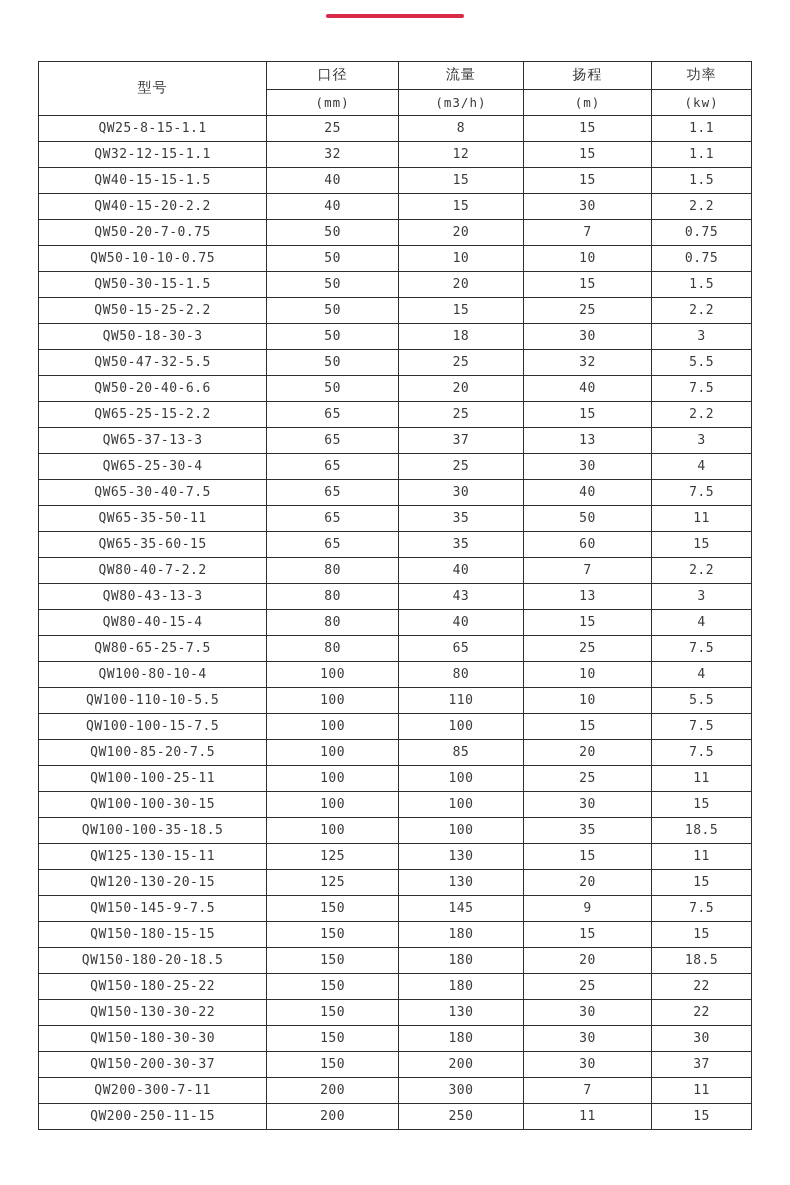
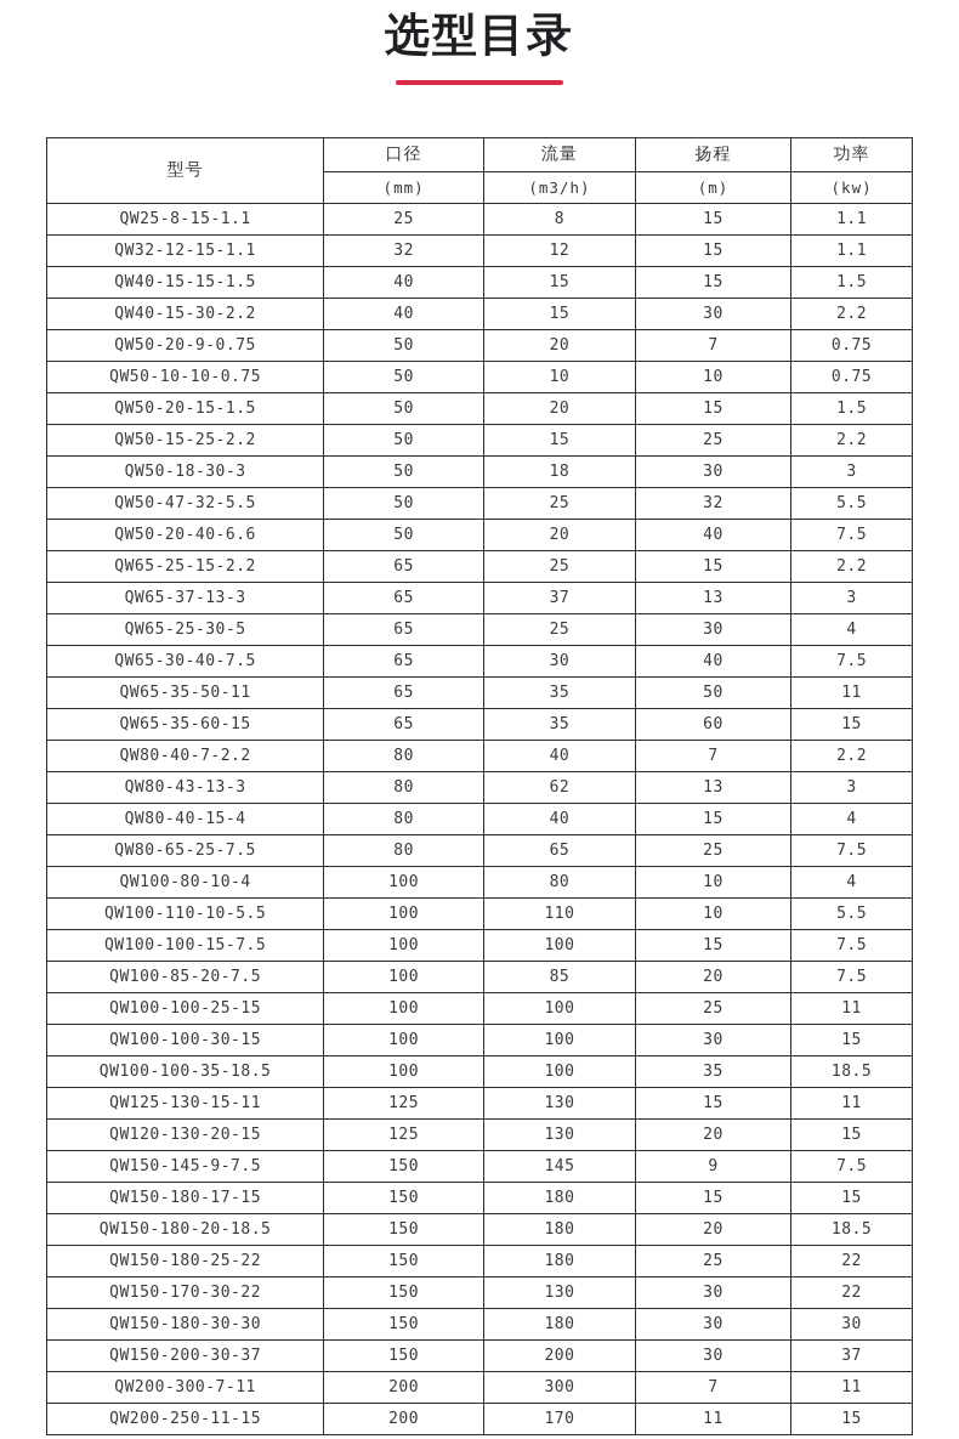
+ 选型目录
  型号	口径	流量	扬程	功率
  (mm)	(m3/h)	(m)	(kw)
  QW25-8-15-1.1	25	8	15	1.1
  QW32-12-15-1.1	32	12	15	1.1
  QW40-15-15-1.5	40	15	15	1.5
- QW40-15-20-2.2	40	15	30	2.2
+ QW40-15-30-2.2	40	15	30	2.2
- QW50-20-7-0.75	50	20	7	0.75
+ QW50-20-9-0.75	50	20	7	0.75
  QW50-10-10-0.75	50	10	10	0.75
- QW50-30-15-1.5	50	20	15	1.5
+ QW50-20-15-1.5	50	20	15	1.5
  QW50-15-25-2.2	50	15	25	2.2
  QW50-18-30-3	50	18	30	3
  QW50-47-32-5.5	50	25	32	5.5
  QW50-20-40-6.6	50	20	40	7.5
  QW65-25-15-2.2	65	25	15	2.2
  QW65-37-13-3	65	37	13	3
- QW65-25-30-4	65	25	30	4
+ QW65-25-30-5	65	25	30	4
  QW65-30-40-7.5	65	30	40	7.5
  QW65-35-50-11	65	35	50	11
  QW65-35-60-15	65	35	60	15
  QW80-40-7-2.2	80	40	7	2.2
- QW80-43-13-3	80	43	13	3
+ QW80-43-13-3	80	62	13	3
  QW80-40-15-4	80	40	15	4
  QW80-65-25-7.5	80	65	25	7.5
  QW100-80-10-4	100	80	10	4
  QW100-110-10-5.5	100	110	10	5.5
  QW100-100-15-7.5	100	100	15	7.5
  QW100-85-20-7.5	100	85	20	7.5
- QW100-100-25-11	100	100	25	11
+ QW100-100-25-15	100	100	25	11
  QW100-100-30-15	100	100	30	15
  QW100-100-35-18.5	100	100	35	18.5
  QW125-130-15-11	125	130	15	11
  QW120-130-20-15	125	130	20	15
  QW150-145-9-7.5	150	145	9	7.5
- QW150-180-15-15	150	180	15	15
+ QW150-180-17-15	150	180	15	15
  QW150-180-20-18.5	150	180	20	18.5
  QW150-180-25-22	150	180	25	22
- QW150-130-30-22	150	130	30	22
+ QW150-170-30-22	150	130	30	22
  QW150-180-30-30	150	180	30	30
  QW150-200-30-37	150	200	30	37
  QW200-300-7-11	200	300	7	11
- QW200-250-11-15	200	250	11	15
+ QW200-250-11-15	200	170	11	15
